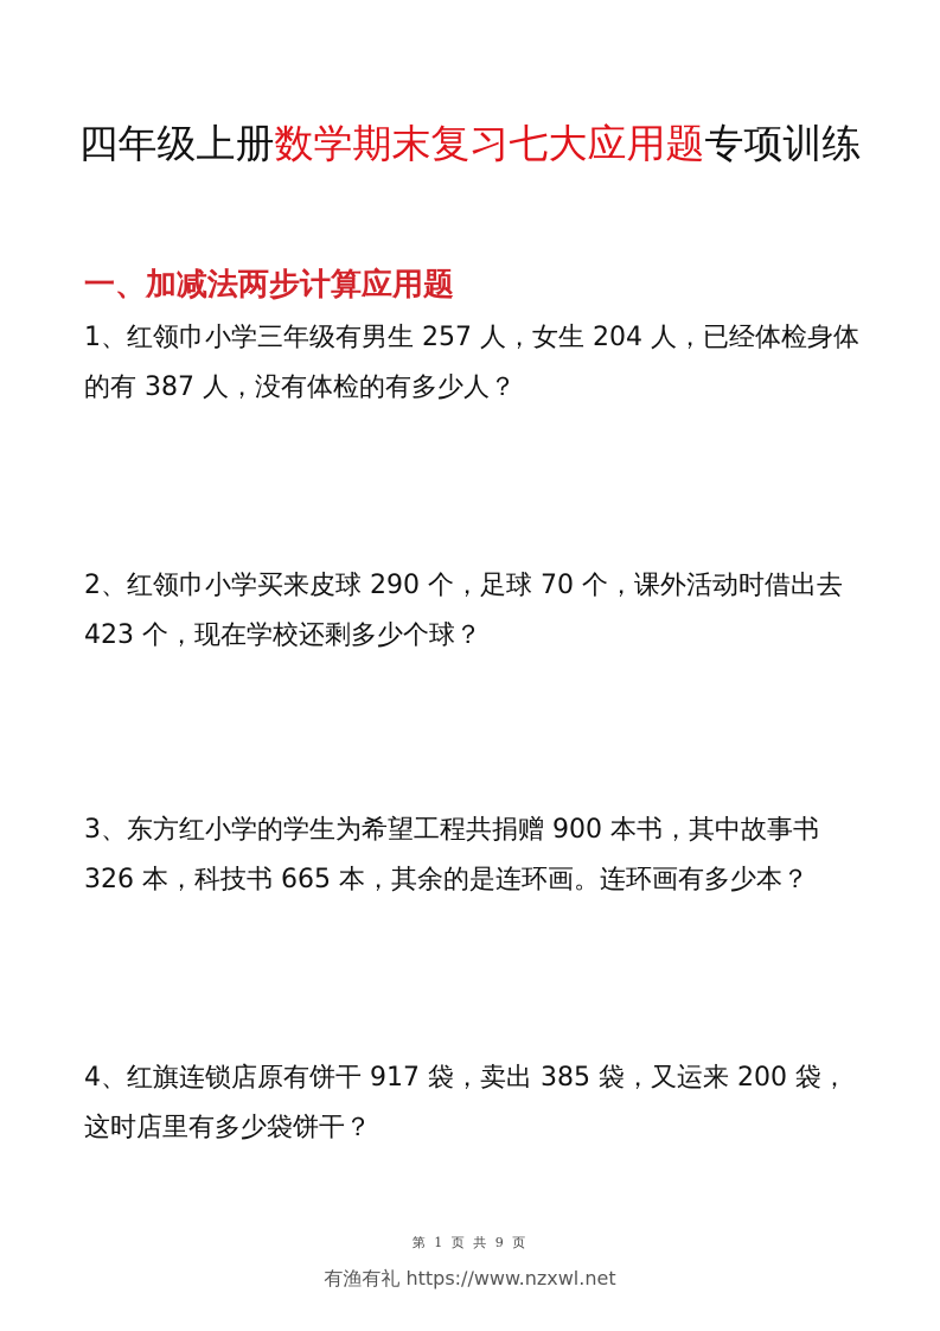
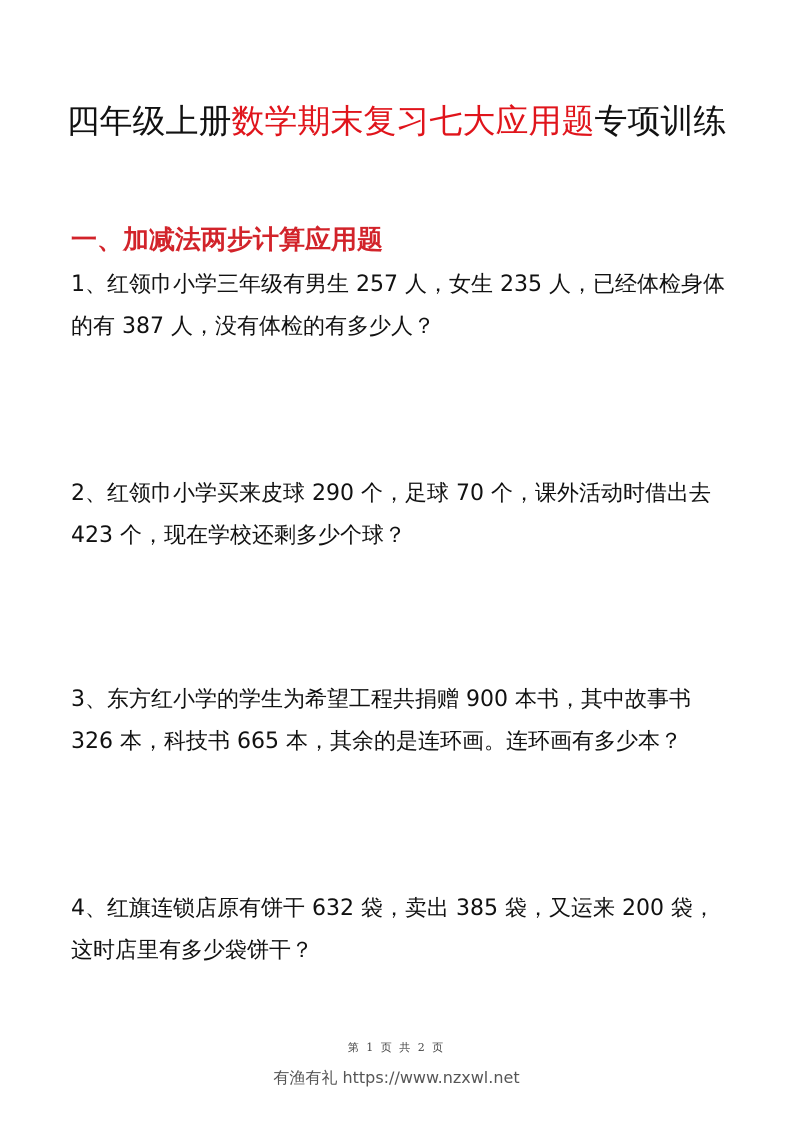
  四年级上册数学期末复习七大应用题专项训练
  一、加减法两步计算应用题
- 1、红领巾小学三年级有男生 257 人，女生 204 人，已经体检身体的有 387 人，没有体检的有多少人？
+ 1、红领巾小学三年级有男生 257 人，女生 235 人，已经体检身体的有 387 人，没有体检的有多少人？
  2、红领巾小学买来皮球 290 个，足球 70 个，课外活动时借出去 423 个，现在学校还剩多少个球？
  3、东方红小学的学生为希望工程共捐赠 900 本书，其中故事书 326 本，科技书 665 本，其余的是连环画。连环画有多少本？
- 4、红旗连锁店原有饼干 917 袋，卖出 385 袋，又运来 200 袋，这时店里有多少袋饼干？
+ 4、红旗连锁店原有饼干 632 袋，卖出 385 袋，又运来 200 袋，这时店里有多少袋饼干？
- 第 1 页 共 9 页
+ 第 1 页 共 2 页
  有渔有礼 https://www.nzxwl.net
